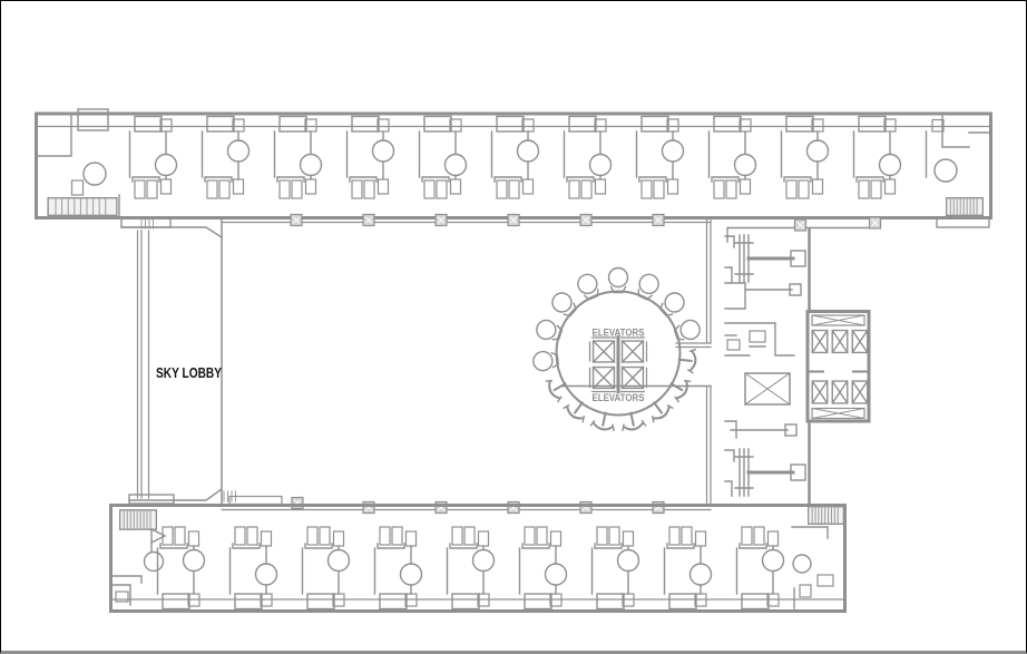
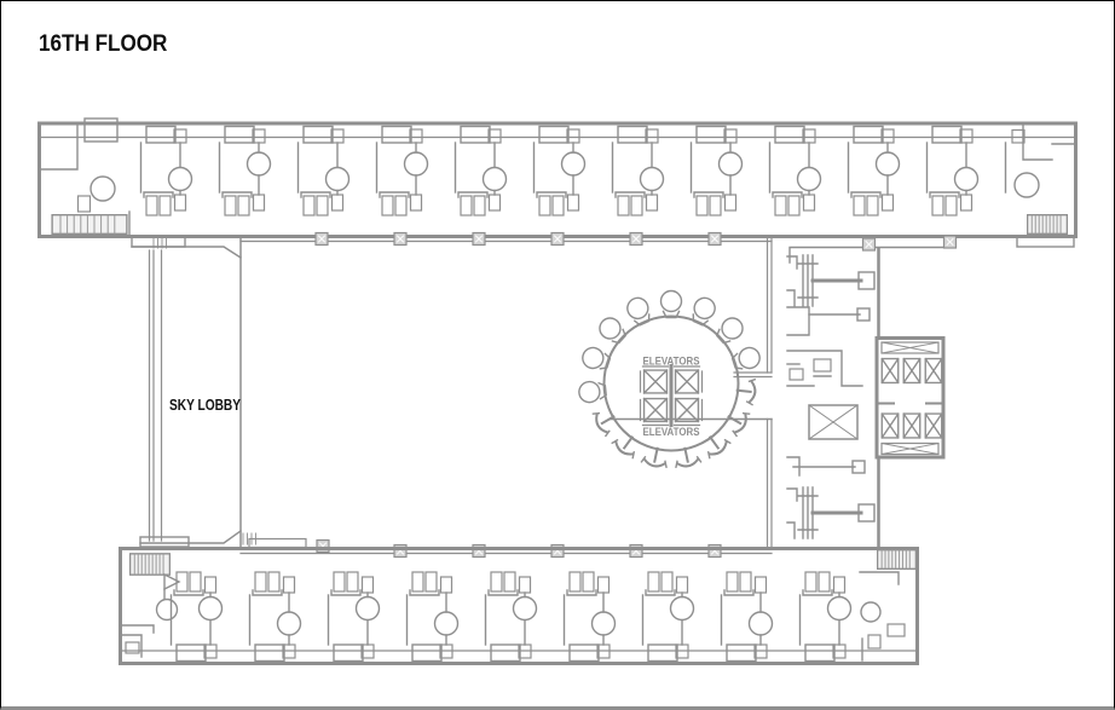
+ 16TH FLOOR
  SKY LOBBY
  ELEVATORS
  ELEVATORS
